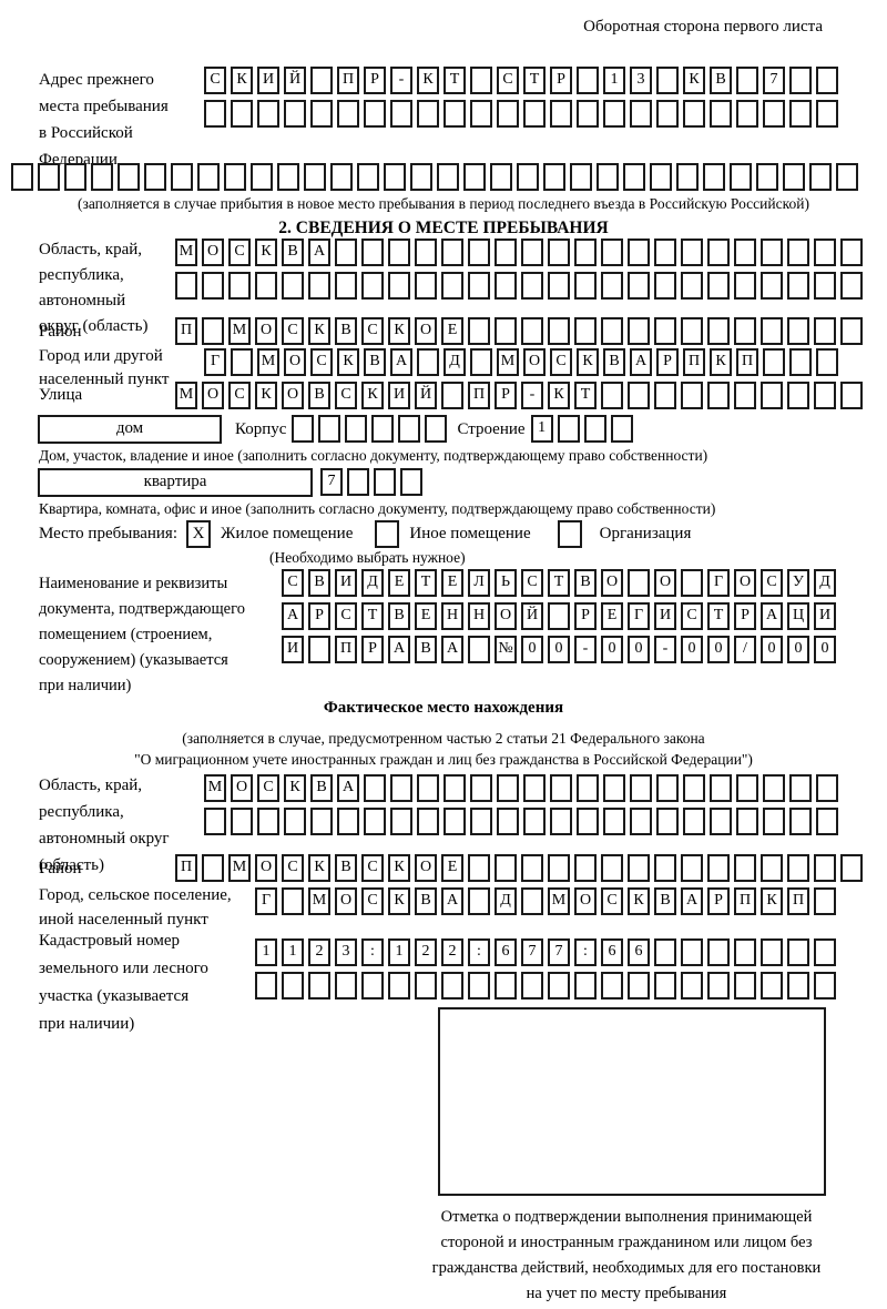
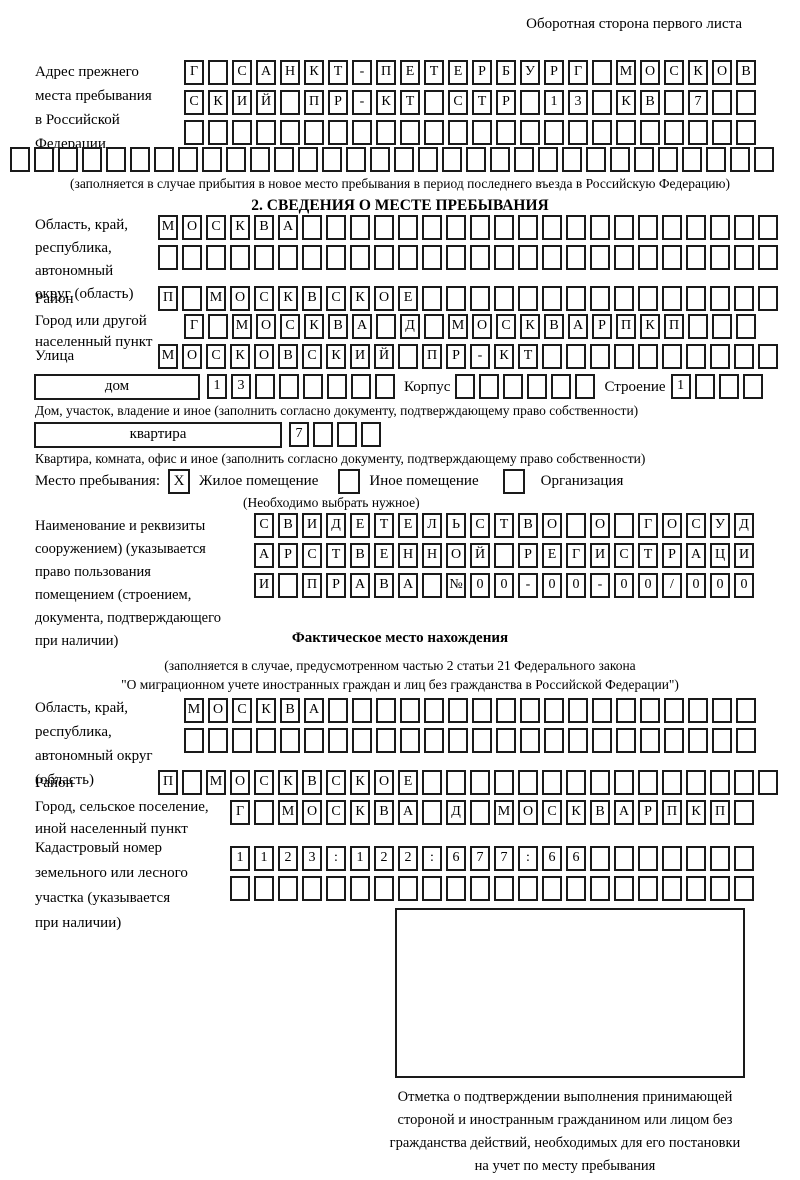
  Оборотная сторона первого листа
  Адрес прежнего
  места пребывания
  в Российской
  Федерации
+ Г С А Н К Т - П Е Т Е Р Б У Р Г М О С К О В
  С К И Й П Р - К Т С Т Р 1 3 К В 7
- (заполняется в случае прибытия в новое место пребывания в период последнего въезда в Российскую Российской)
+ (заполняется в случае прибытия в новое место пребывания в период последнего въезда в Российскую Федерацию)
  2. СВЕДЕНИЯ О МЕСТЕ ПРЕБЫВАНИЯ
  Область, край,
  республика,
  автономный
  округ (область)
  М О С К В А
  Район
  П М О С К В С К О Е
  Город или другой
  населенный пункт
  Г М О С К В А Д М О С К В А Р П К П
  Улица
  М О С К О В С К И Й П Р - К Т
  дом
+ 1 3
  Корпус
  Строение
  1
  Дом, участок, владение и иное (заполнить согласно документу, подтверждающему право собственности)
  квартира
  7
  Квартира, комната, офис и иное (заполнить согласно документу, подтверждающему право собственности)
  Место пребывания:
  X
  Жилое помещение
  Иное помещение
  Организация
  (Необходимо выбрать нужное)
  Наименование и реквизиты
- документа, подтверждающего
+ сооружением) (указывается
+ право пользования
  помещением (строением,
- сооружением) (указывается
+ документа, подтверждающего
  при наличии)
  С В И Д Е Т Е Л Ь С Т В О О Г О С У Д
  А Р С Т В Е Н Н О Й Р Е Г И С Т Р А Ц И
  И П Р А В А № 0 0 - 0 0 - 0 0 / 0 0 0
  Фактическое место нахождения
  (заполняется в случае, предусмотренном частью 2 статьи 21 Федерального закона
  "О миграционном учете иностранных граждан и лиц без гражданства в Российской Федерации")
  Область, край,
  республика,
  автономный округ
  (область)
  М О С К В А
  Район
  П М О С К В С К О Е
  Город, сельское поселение,
  иной населенный пункт
  Г М О С К В А Д М О С К В А Р П К П
  Кадастровый номер
  земельного или лесного
  участка (указывается
  при наличии)
  1 1 2 3 : 1 2 2 : 6 7 7 : 6 6
  Отметка о подтверждении выполнения принимающей
  стороной и иностранным гражданином или лицом без
  гражданства действий, необходимых для его постановки
  на учет по месту пребывания
